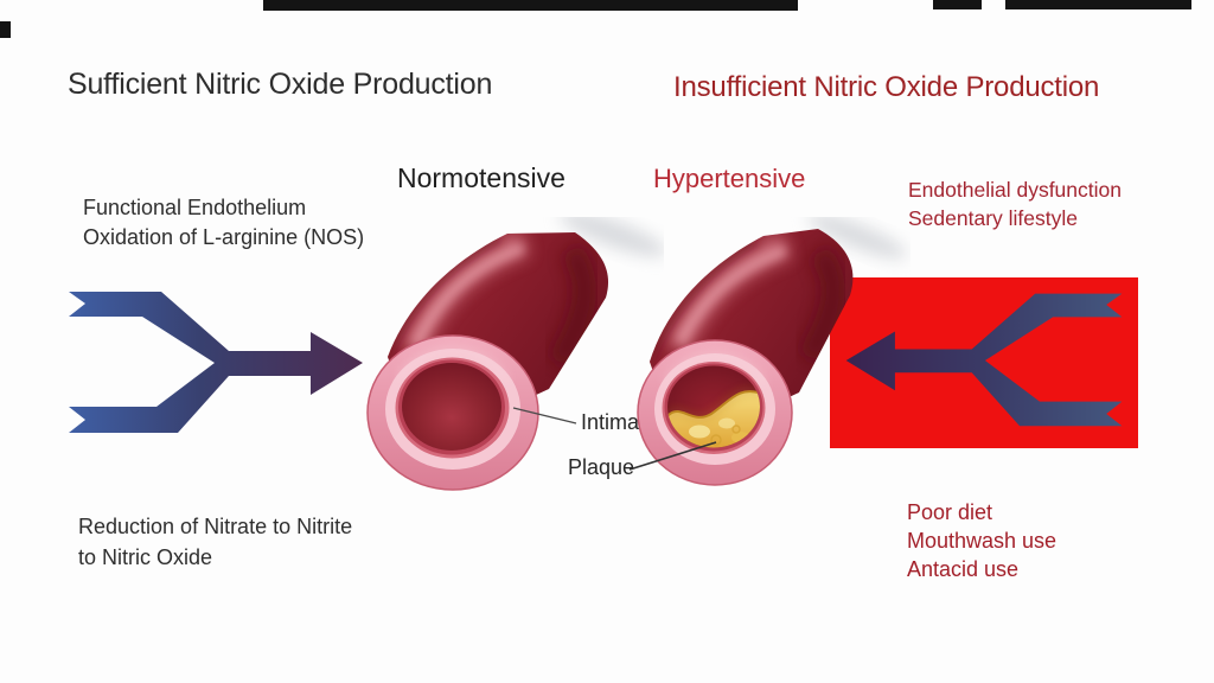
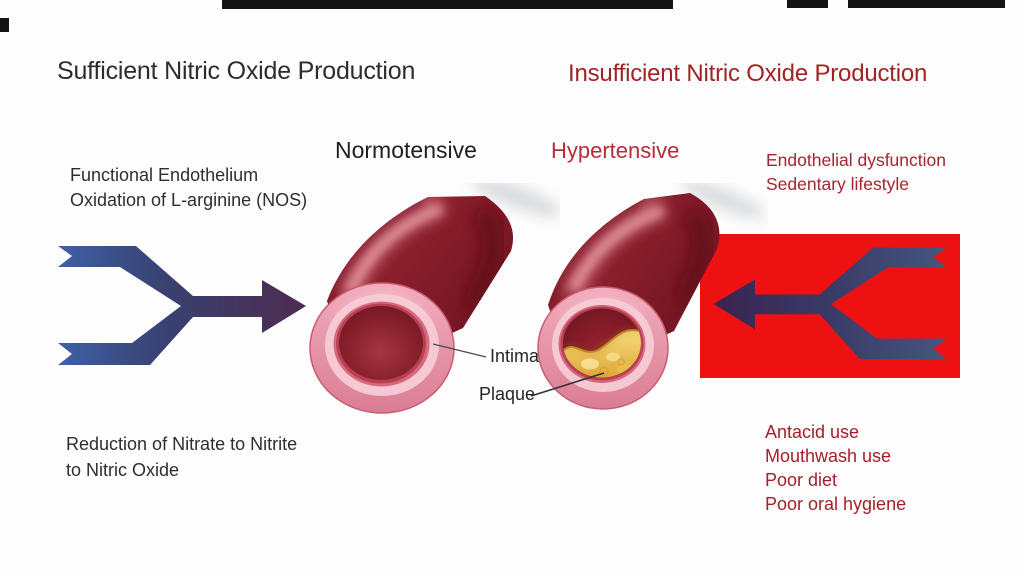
  Sufficient Nitric Oxide Production
  Insufficient Nitric Oxide Production
  Normotensive
  Hypertensive
  Functional Endothelium
  Oxidation of L-arginine (NOS)
  Reduction of Nitrate to Nitrite
  to Nitric Oxide
  Endothelial dysfunction
  Sedentary lifestyle
- Poor diet
+ Antacid use
  Mouthwash use
- Antacid use
+ Poor diet
+ Poor oral hygiene
  Intima
  Plaque
